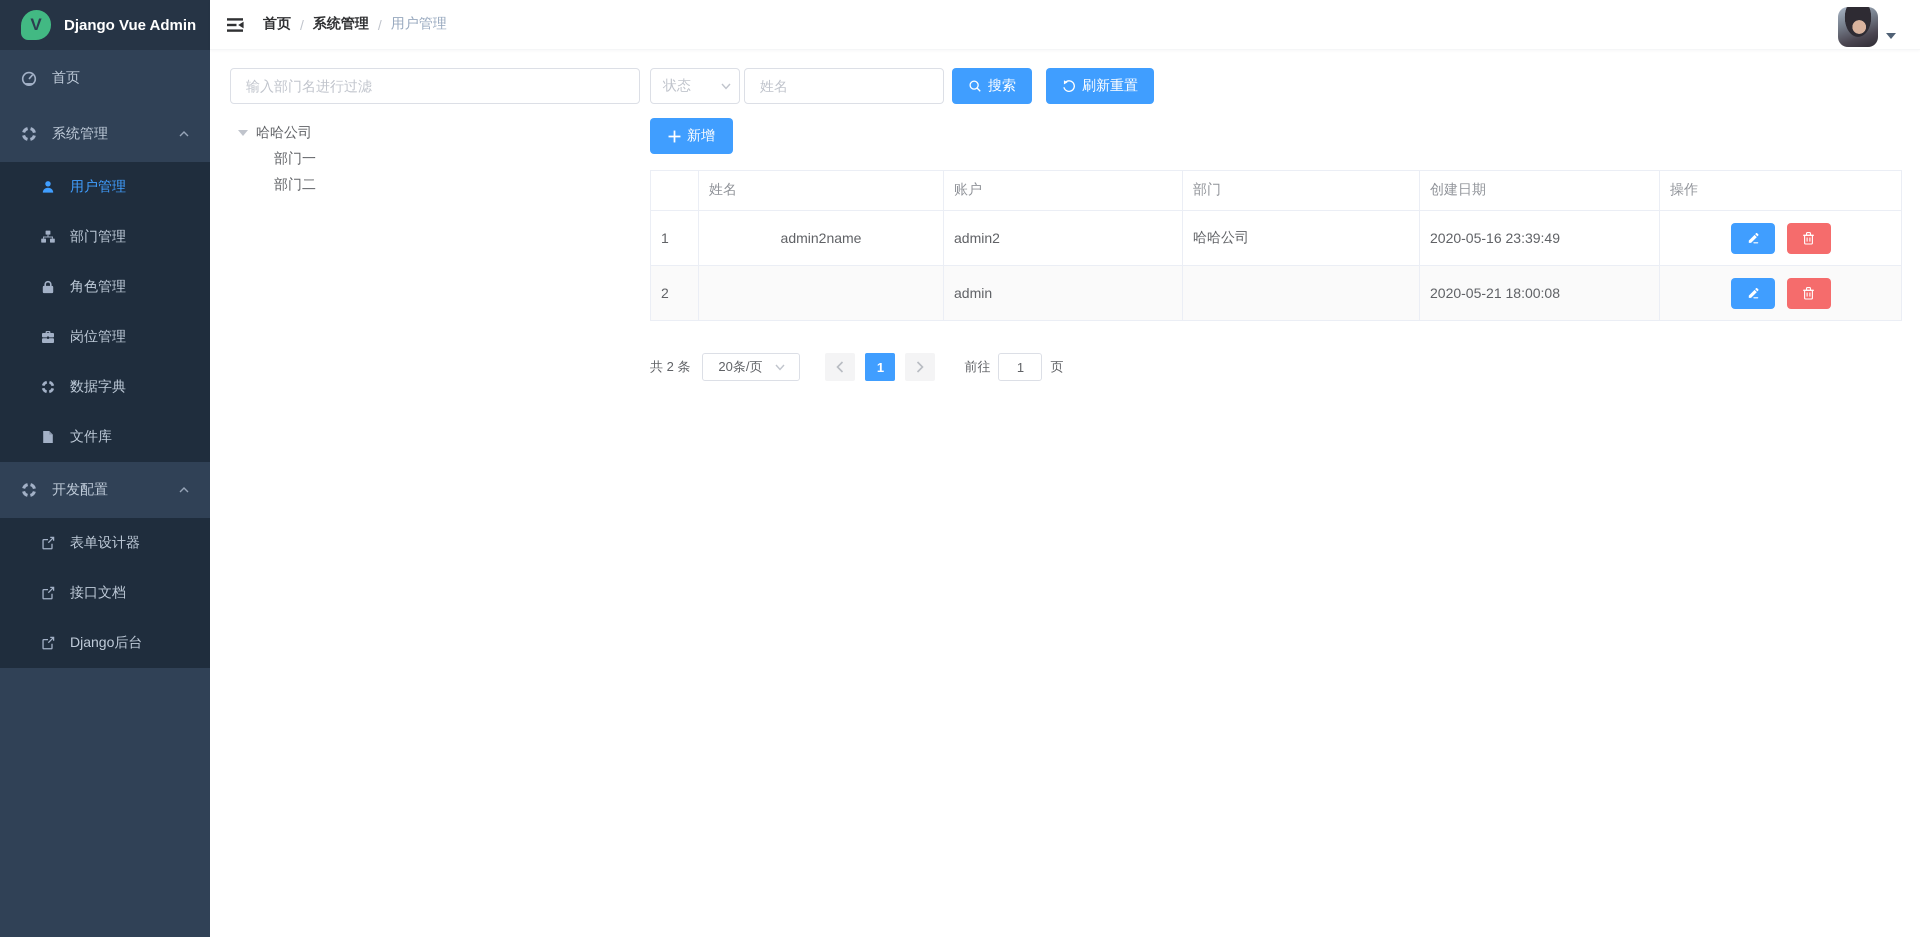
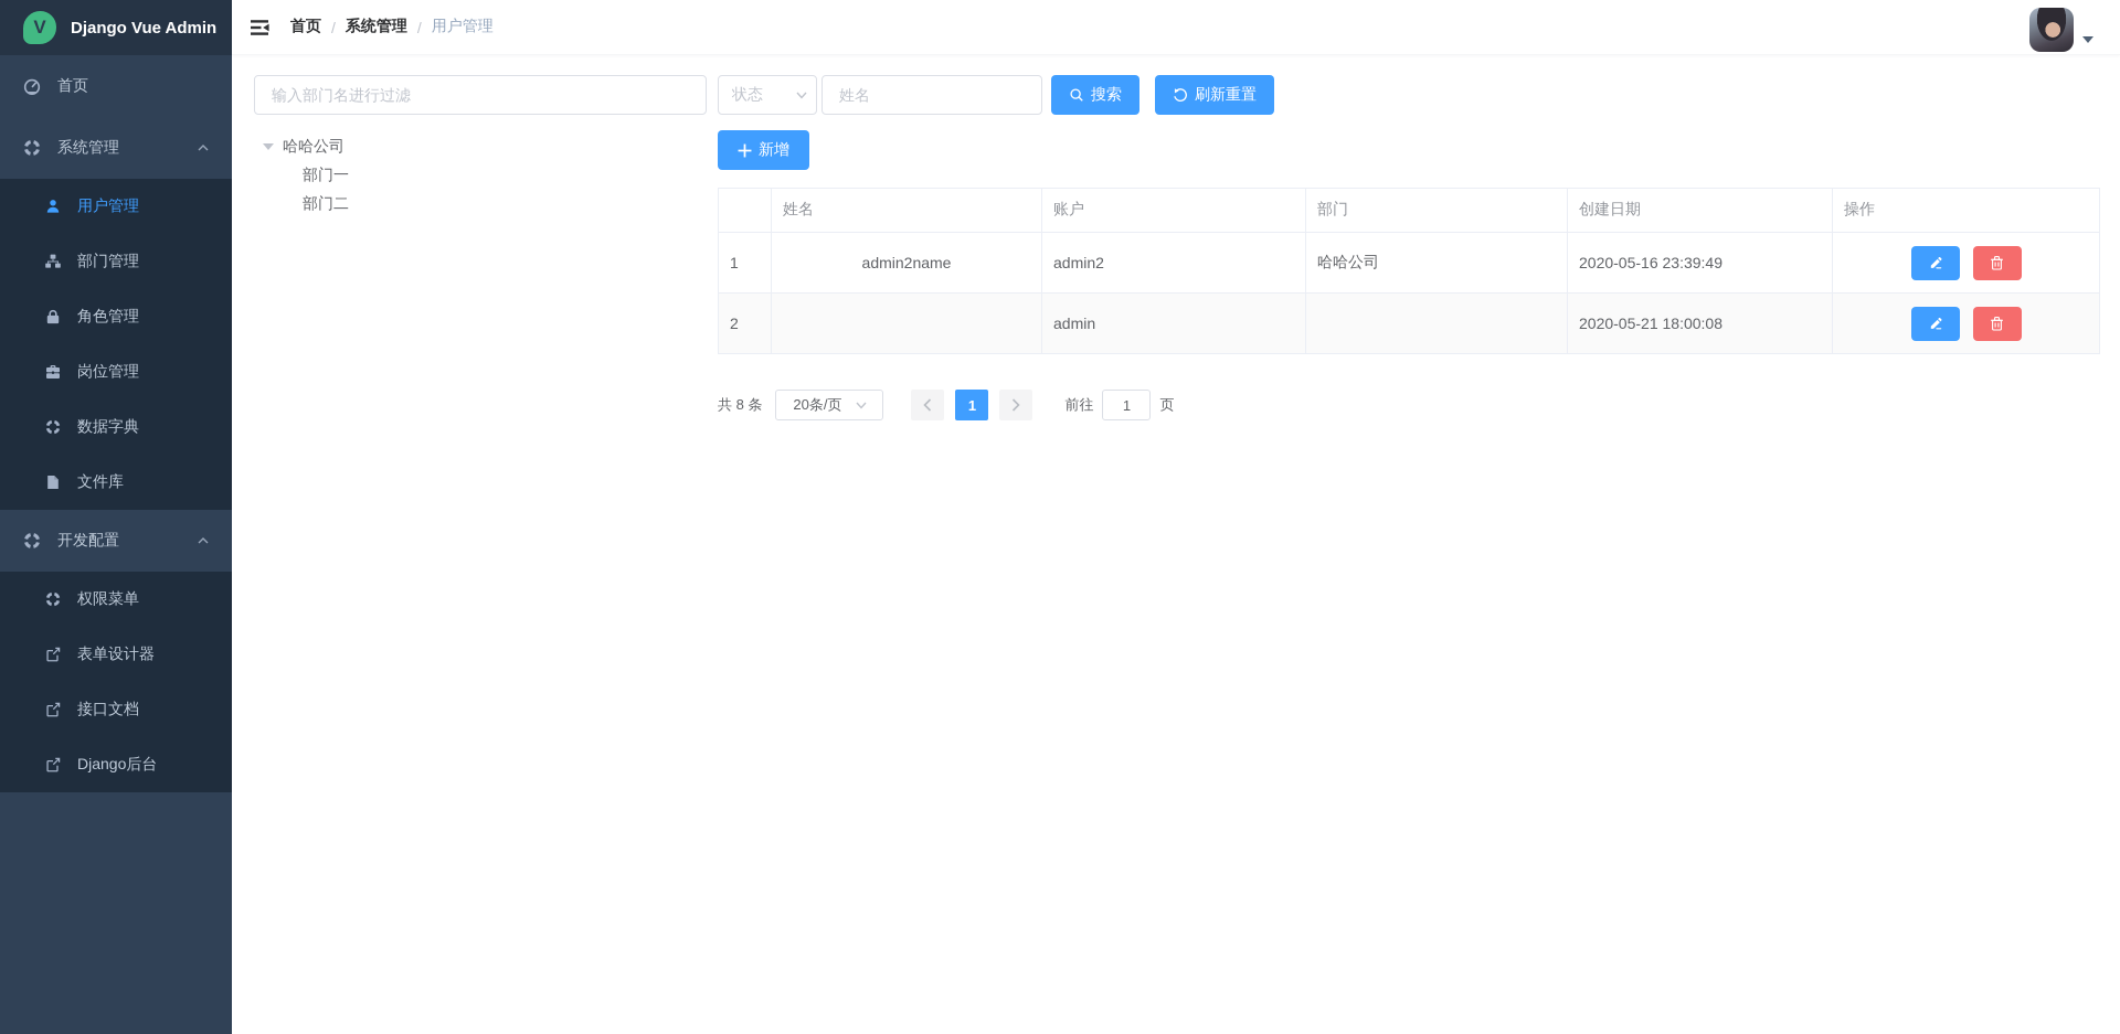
  V
  Django Vue Admin
  首页
  系统管理
  用户管理
  部门管理
  角色管理
  岗位管理
  数据字典
  文件库
  开发配置
+ 权限菜单
  表单设计器
  接口文档
  Django后台
  首页
  /
  系统管理
  /
  用户管理
  输入部门名进行过滤
  哈哈公司
  部门一
  部门二
  状态
  姓名
  搜索
  刷新重置
  新增
  	姓名	账户	部门	创建日期	操作
  1	admin2name	admin2	哈哈公司	2020-05-16 23:39:49
  2		admin		2020-05-21 18:00:08
- 共 2 条
+ 共 8 条
  20条/页
  1
  前往
  1
  页
